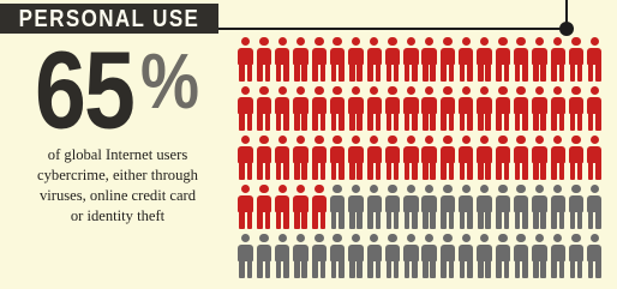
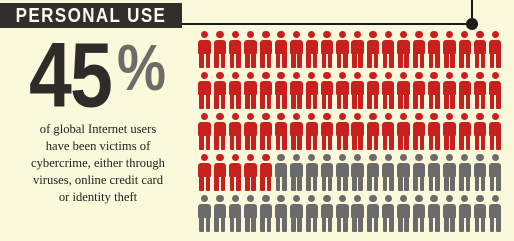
  PERSONAL USE
- 65
+ 45
  %
  of global Internet users
+ have been victims of
  cybercrime, either through
  viruses, online credit card
  or identity theft
